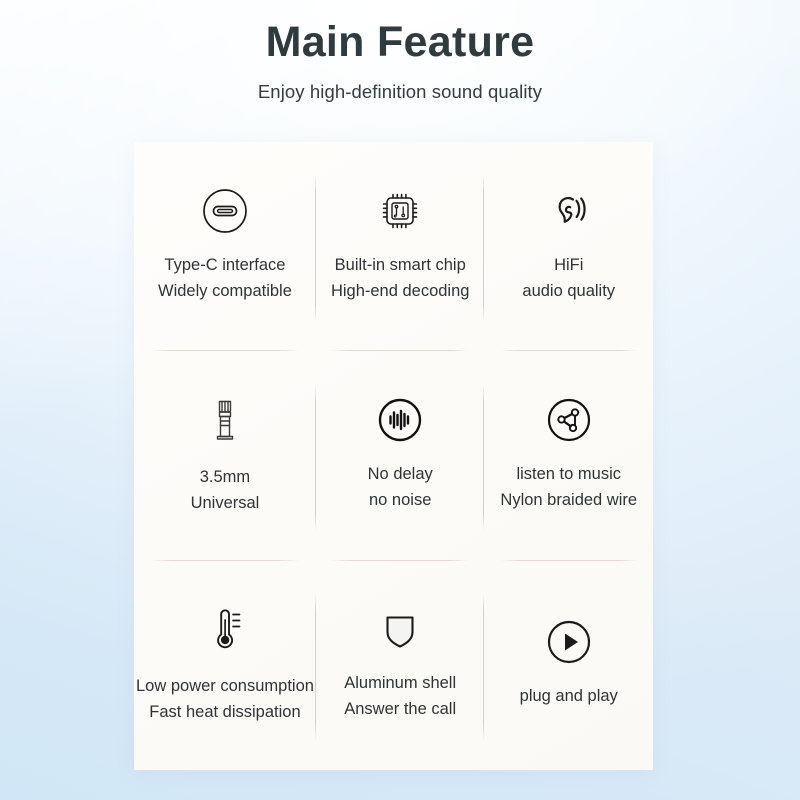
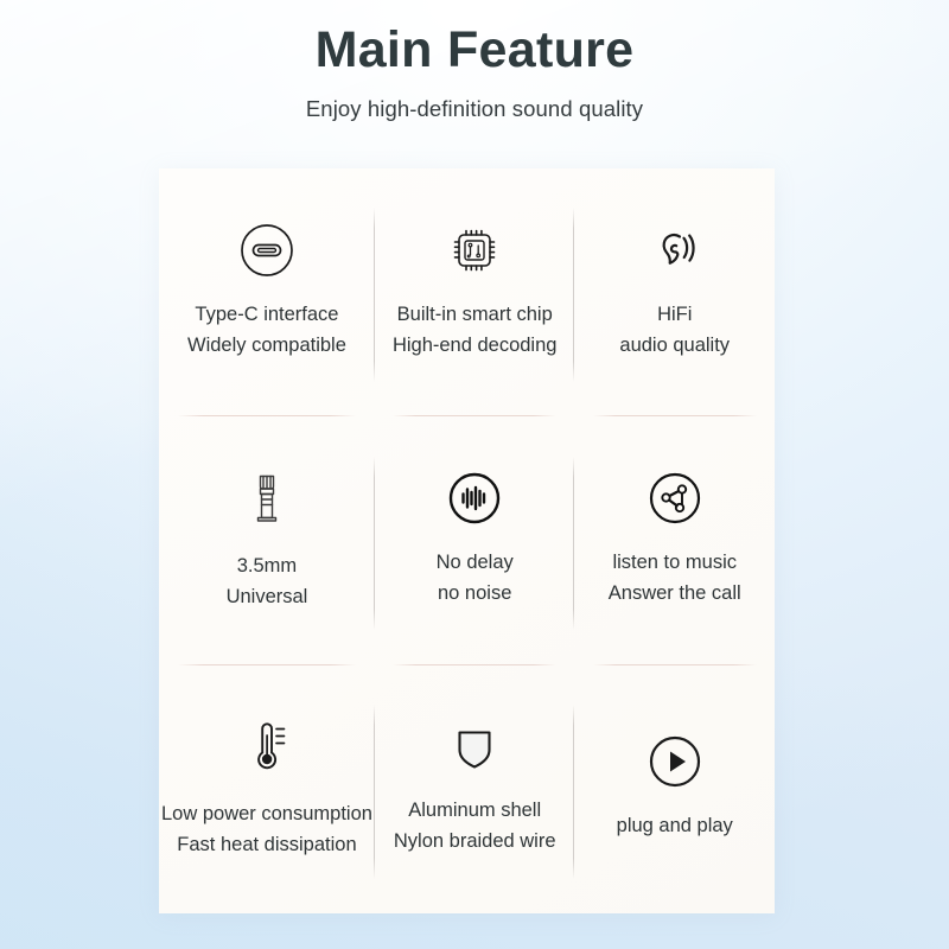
  Main Feature
  Enjoy high-definition sound quality
  Type-C interface
  Widely compatible
  Built-in smart chip
  High-end decoding
  HiFi
  audio quality
  3.5mm
  Universal
  No delay
  no noise
  listen to music
- Nylon braided wire
+ Answer the call
  Low power consumption
  Fast heat dissipation
  Aluminum shell
- Answer the call
+ Nylon braided wire
  plug and play
